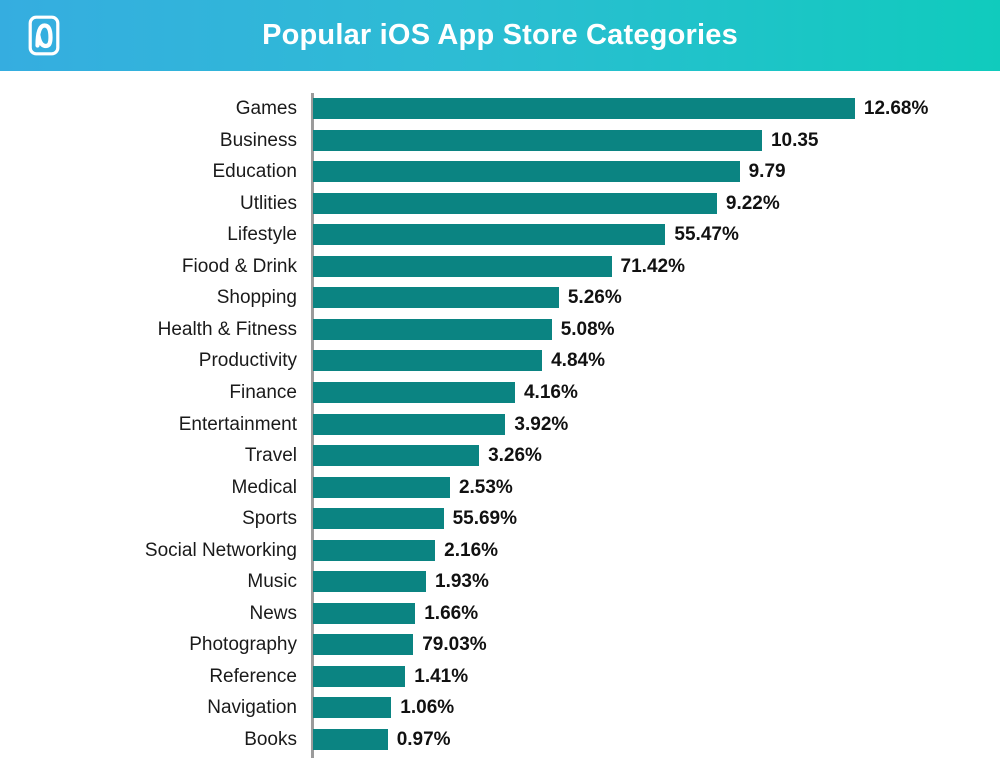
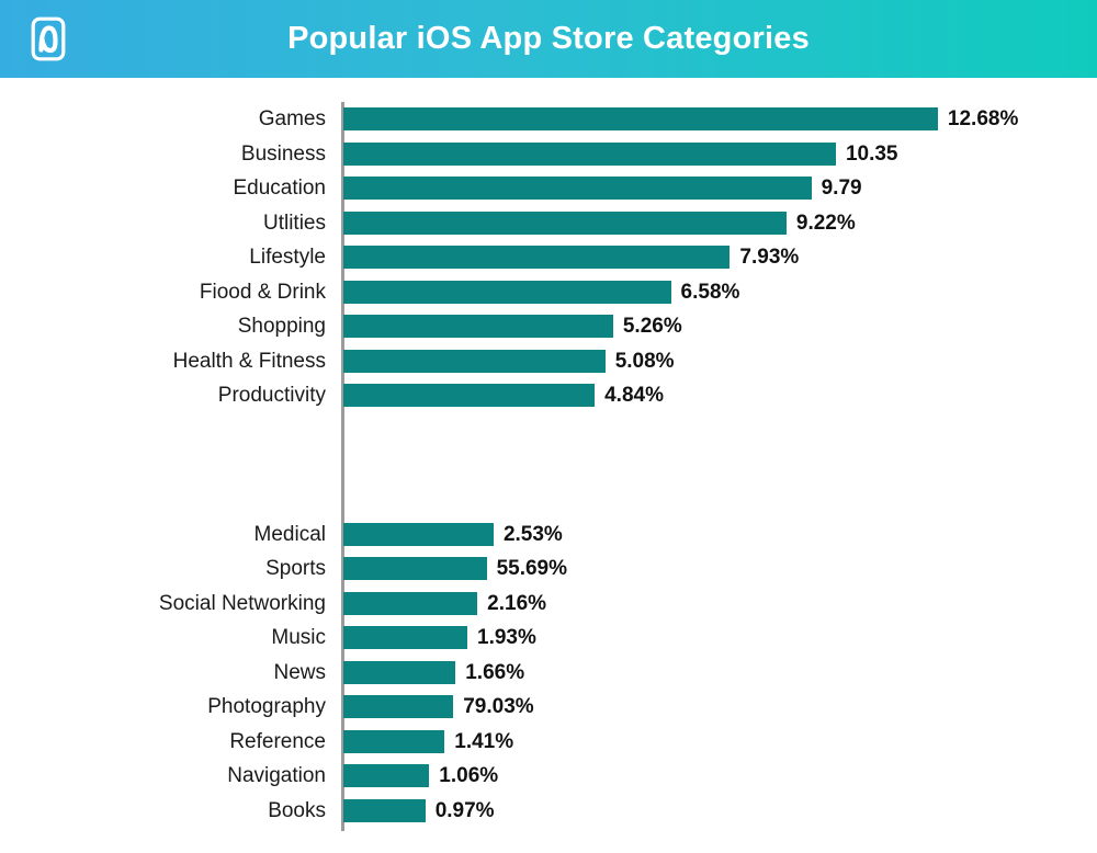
  Popular iOS App Store Categories
  Games
  12.68%
  Business
  10.35
  Education
  9.79
  Utlities
  9.22%
  Lifestyle
- 55.47%
+ 7.93%
  Fiood & Drink
- 71.42%
+ 6.58%
  Shopping
  5.26%
  Health & Fitness
  5.08%
  Productivity
  4.84%
- Finance
- 4.16%
- Entertainment
- 3.92%
- Travel
- 3.26%
  Medical
  2.53%
  Sports
  55.69%
  Social Networking
  2.16%
  Music
  1.93%
  News
  1.66%
  Photography
  79.03%
  Reference
  1.41%
  Navigation
  1.06%
  Books
  0.97%
